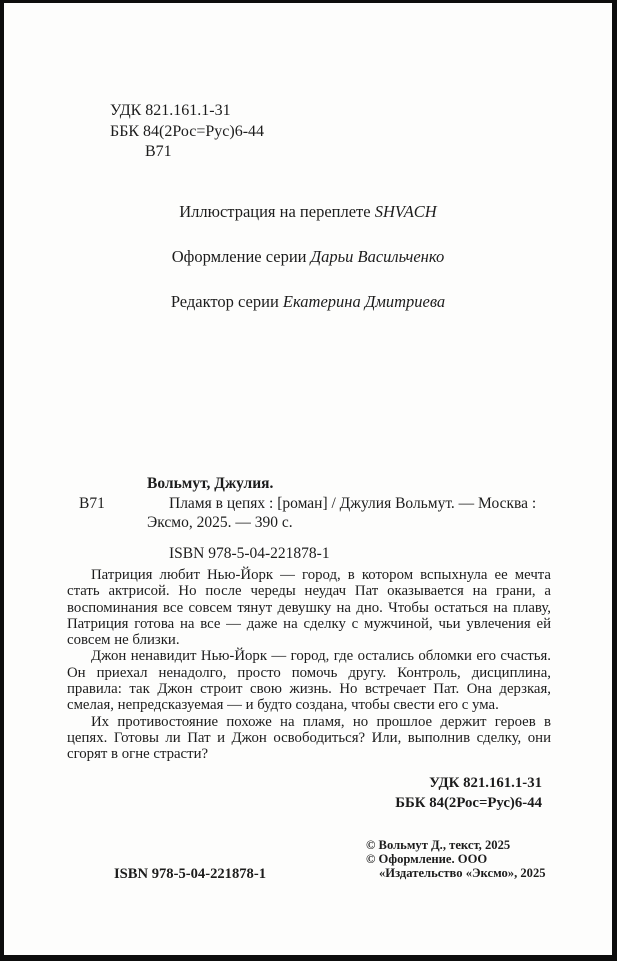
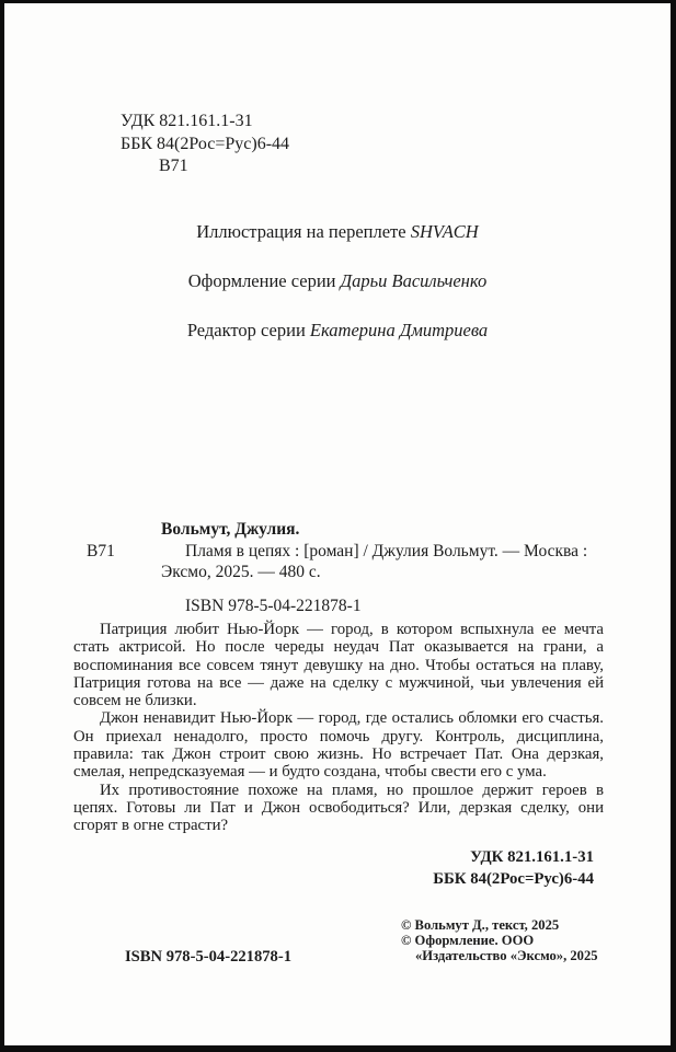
  УДК 821.161.1-31
  ББК 84(2Рос=Рус)6-44
  В71
  Иллюстрация на переплете SHVACH
  Оформление серии Дарьи Васильченко
  Редактор серии Екатерина Дмитриева
  Вольмут, Джулия.
  В71
  Пламя в цепях : [роман] / Джулия Вольмут. — Москва :
- Эксмо, 2025. — 390 с.
+ Эксмо, 2025. — 480 с.
  ISBN 978-5-04-221878-1
  Патриция любит Нью-Йорк — город, в котором вспыхнула ее мечта стать актрисой. Но после череды неудач Пат оказывается на грани, а воспоминания все совсем тянут девушку на дно. Чтобы остаться на плаву, Патриция готова на все — даже на сделку с муж­чиной, чьи увлечения ей совсем не близки.
  Джон ненавидит Нью-Йорк — город, где остались обломки его счастья. Он приехал ненадолго, просто помочь другу. Контроль, дисциплина, правила: так Джон строит свою жизнь. Но встречает Пат. Она дерзкая, смелая, непредсказуемая — и будто создана, чтобы свести его с ума.
- Их противостояние похоже на пламя, но прошлое держит героев в цепях. Готовы ли Пат и Джон освободиться? Или, выполнив сдел­ку, они сгорят в огне страсти?
+ Их противостояние похоже на пламя, но прошлое держит героев в цепях. Готовы ли Пат и Джон освободиться? Или, дерзкая сдел­ку, они сгорят в огне страсти?
  УДК 821.161.1-31
  ББК 84(2Рос=Рус)6-44
  ISBN 978-5-04-221878-1
  © Вольмут Д., текст, 2025
  © Оформление. ООО
  «Издательство «Эксмо», 2025
